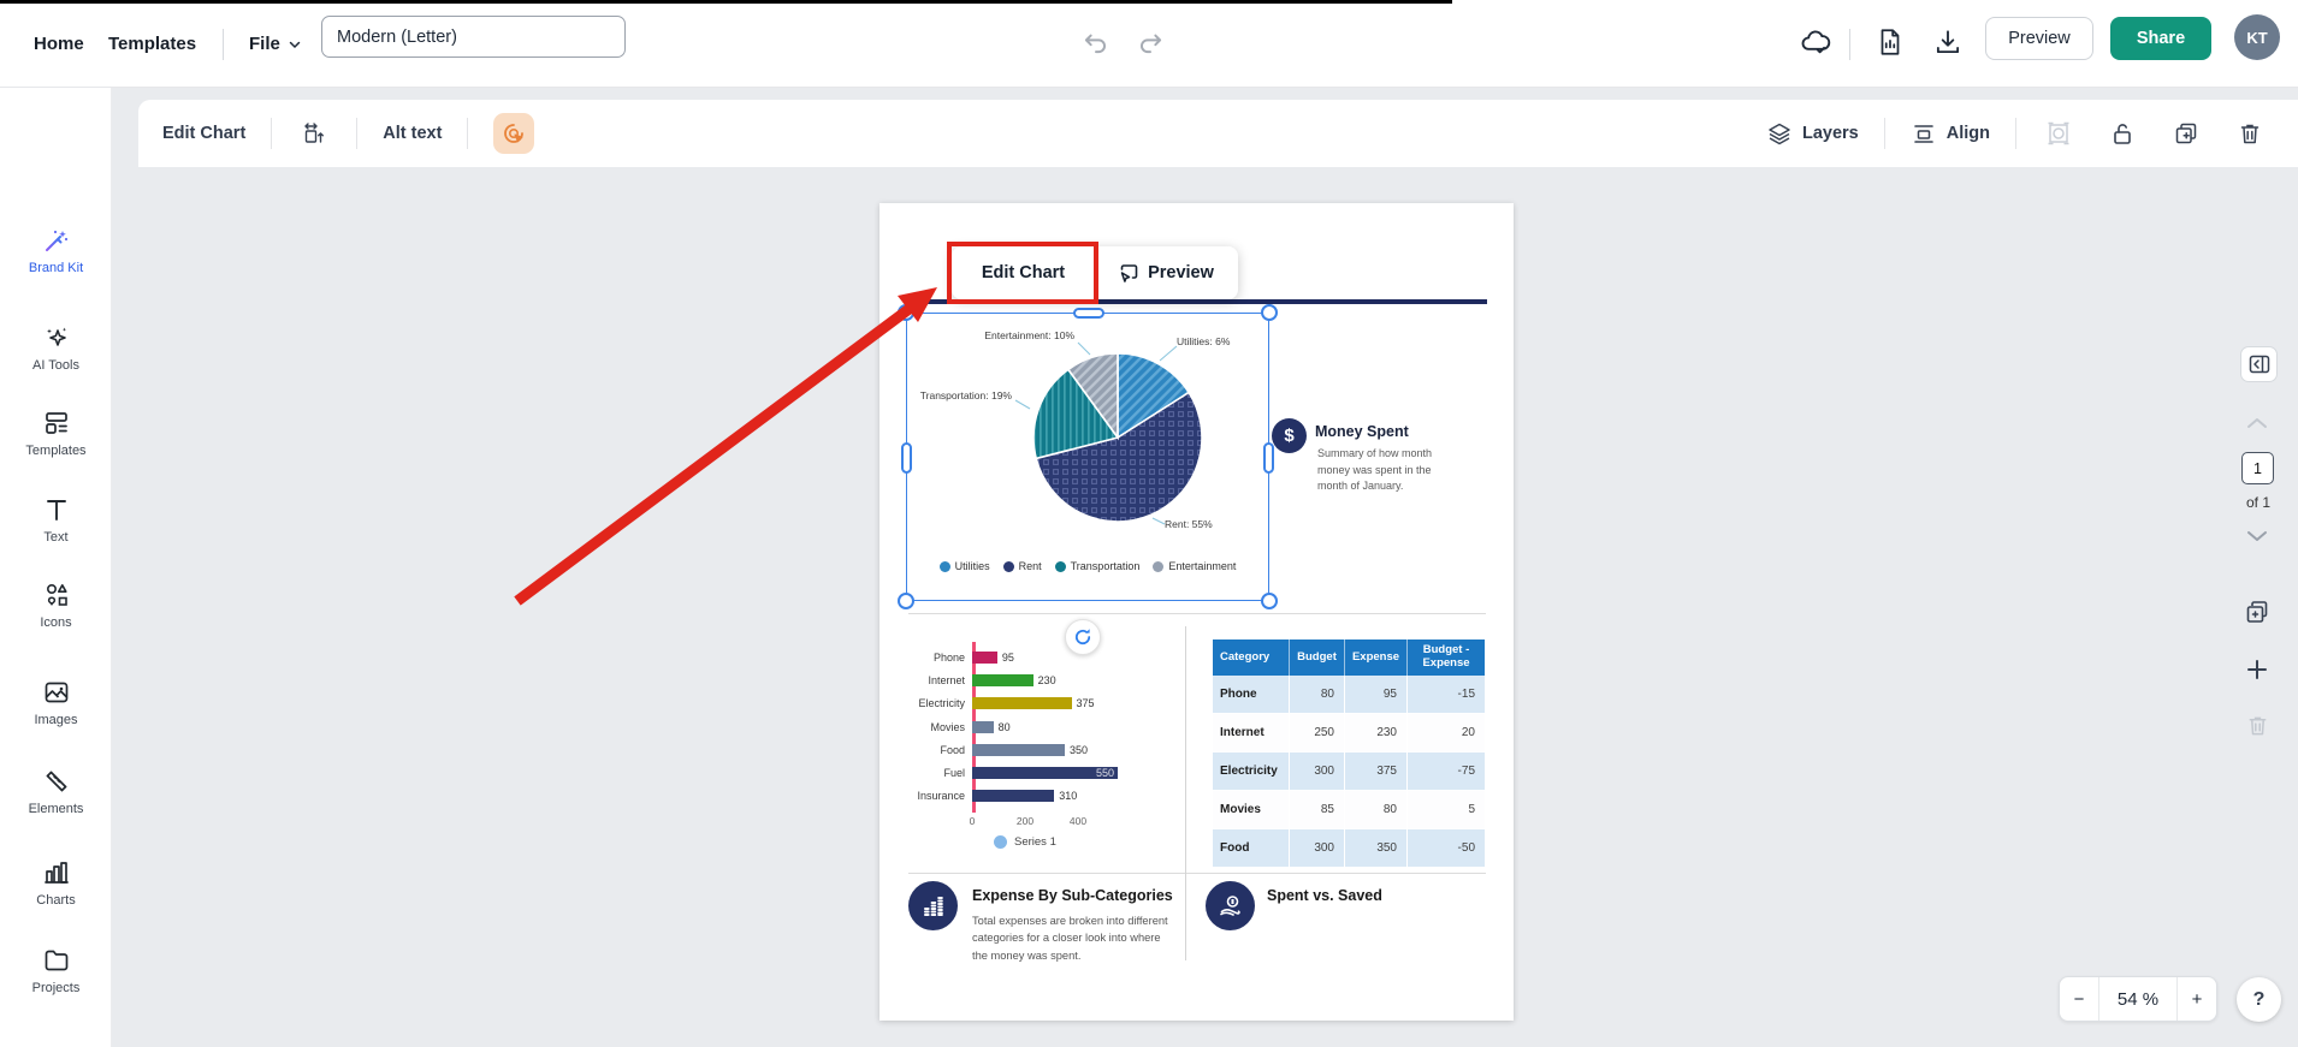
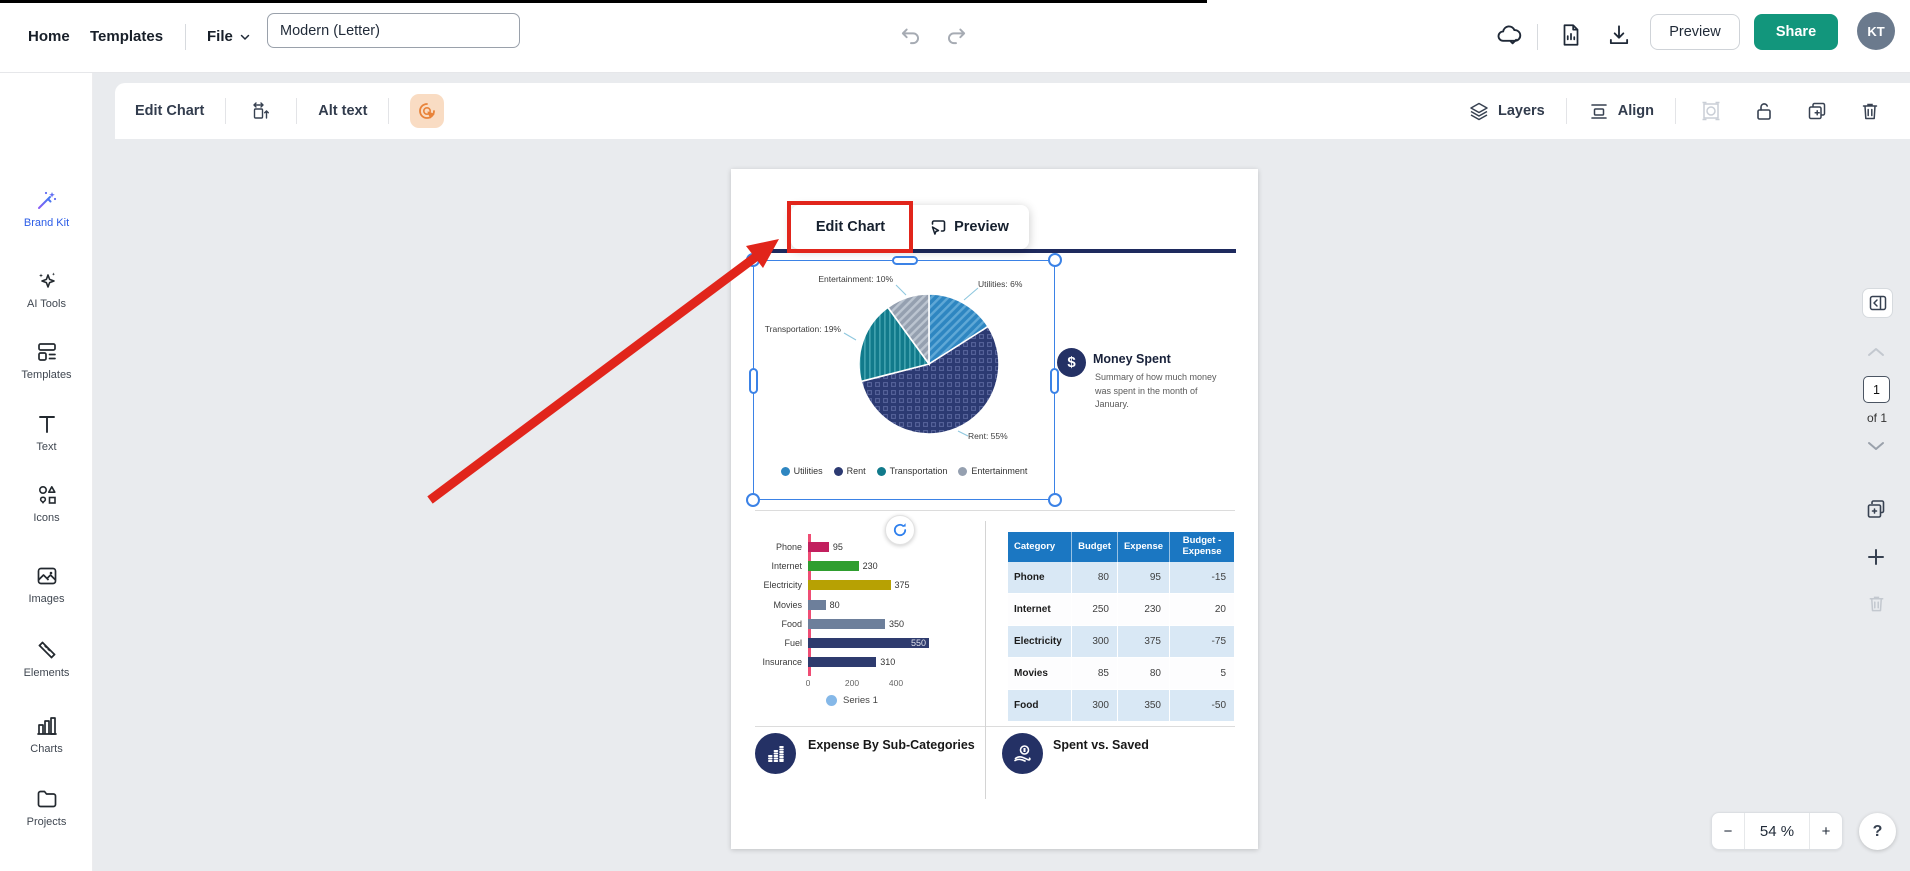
  Home
  Templates
  File
  Modern (Letter)
  Preview
  Share
  KT
  Edit Chart
  Alt text
  Layers
  Align
  Brand Kit
  AI Tools
  Templates
  Text
  Icons
  Images
  Elements
  Charts
  Projects
  Entertainment: 10%
  Utilities: 6%
  Transportation: 19%
  Rent: 55%
  Utilities
  Rent
  Transportation
  Entertainment
  $
  Money Spent
- Summary of how month money was spent in the month of January.
+ Summary of how much money was spent in the month of January.
  Phone
  95
  Internet
  230
  Electricity
  375
  Movies
  80
  Food
  350
  Fuel
  550
  Insurance
  310
  0
  200
  400
  Series 1
  Category
  Budget
  Expense
  Budget - Expense
  Phone
  80
  95
  -15
  Internet
  250
  230
  20
  Electricity
  300
  375
  -75
  Movies
  85
  80
  5
  Food
  300
  350
  -50
  Expense By Sub-Categories
- Total expenses are broken into different categories for a closer look into where the money was spent.
  Spent vs. Saved
  Edit Chart
  Preview
  1
  of 1
  −
  54 %
  +
  ?
